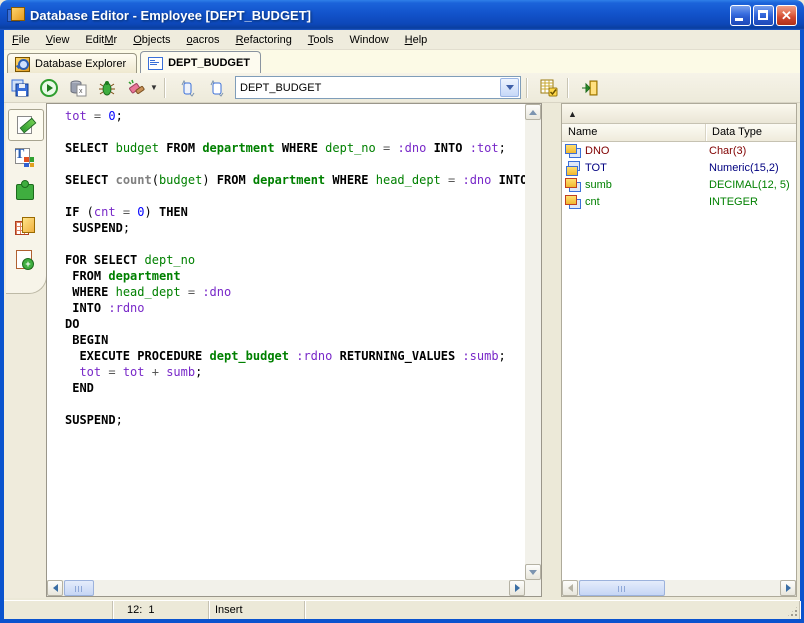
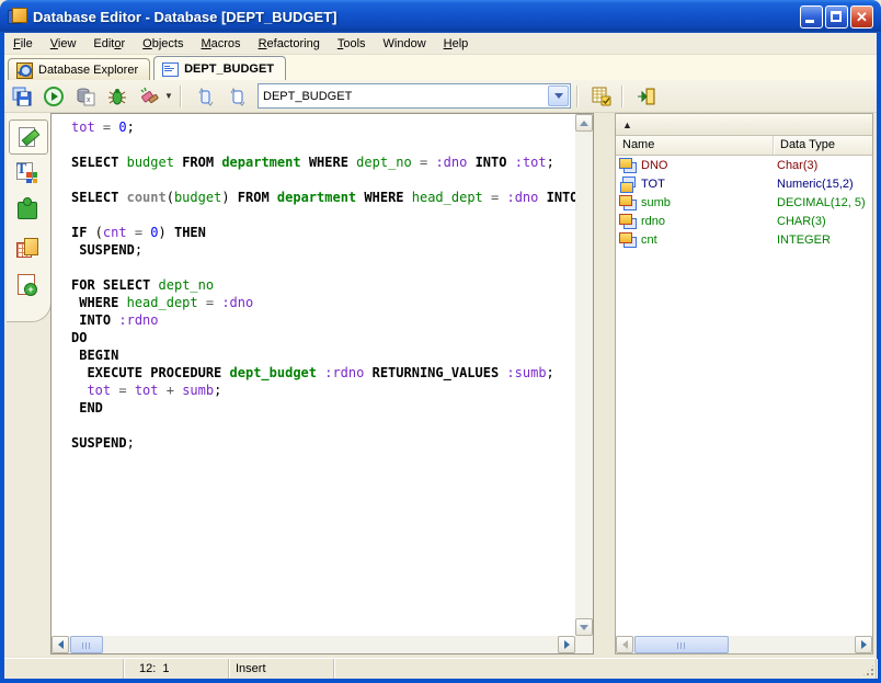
- Database Editor - Employee [DEPT_BUDGET]
+ Database Editor - Database [DEPT_BUDGET]
  ✕
  File
  View
- EditMr
+ Editor
  Objects
- oacros
+ Macros
  Refactoring
  Tools
  Window
  Help
  Database Explorer
  DEPT_BUDGET
  ▼
  DEPT_BUDGET
  T
  +
  tot = 0;
  SELECT budget FROM department WHERE dept_no = :dno INTO :tot;
  SELECT count(budget) FROM department WHERE head_dept = :dno INTO
  IF (cnt = 0) THEN
  SUSPEND;
  FOR SELECT dept_no
- FROM department
  WHERE head_dept = :dno
  INTO :rdno
  DO
  BEGIN
  EXECUTE PROCEDURE dept_budget :rdno RETURNING_VALUES :sumb;
  tot = tot + sumb;
  END
  SUSPEND;
  ▲
  Name
  Data Type
  DNO
  Char(3)
  TOT
  Numeric(15,2)
  sumb
  DECIMAL(12, 5)
+ rdno
+ CHAR(3)
  cnt
  INTEGER
  12: 1
  Insert
